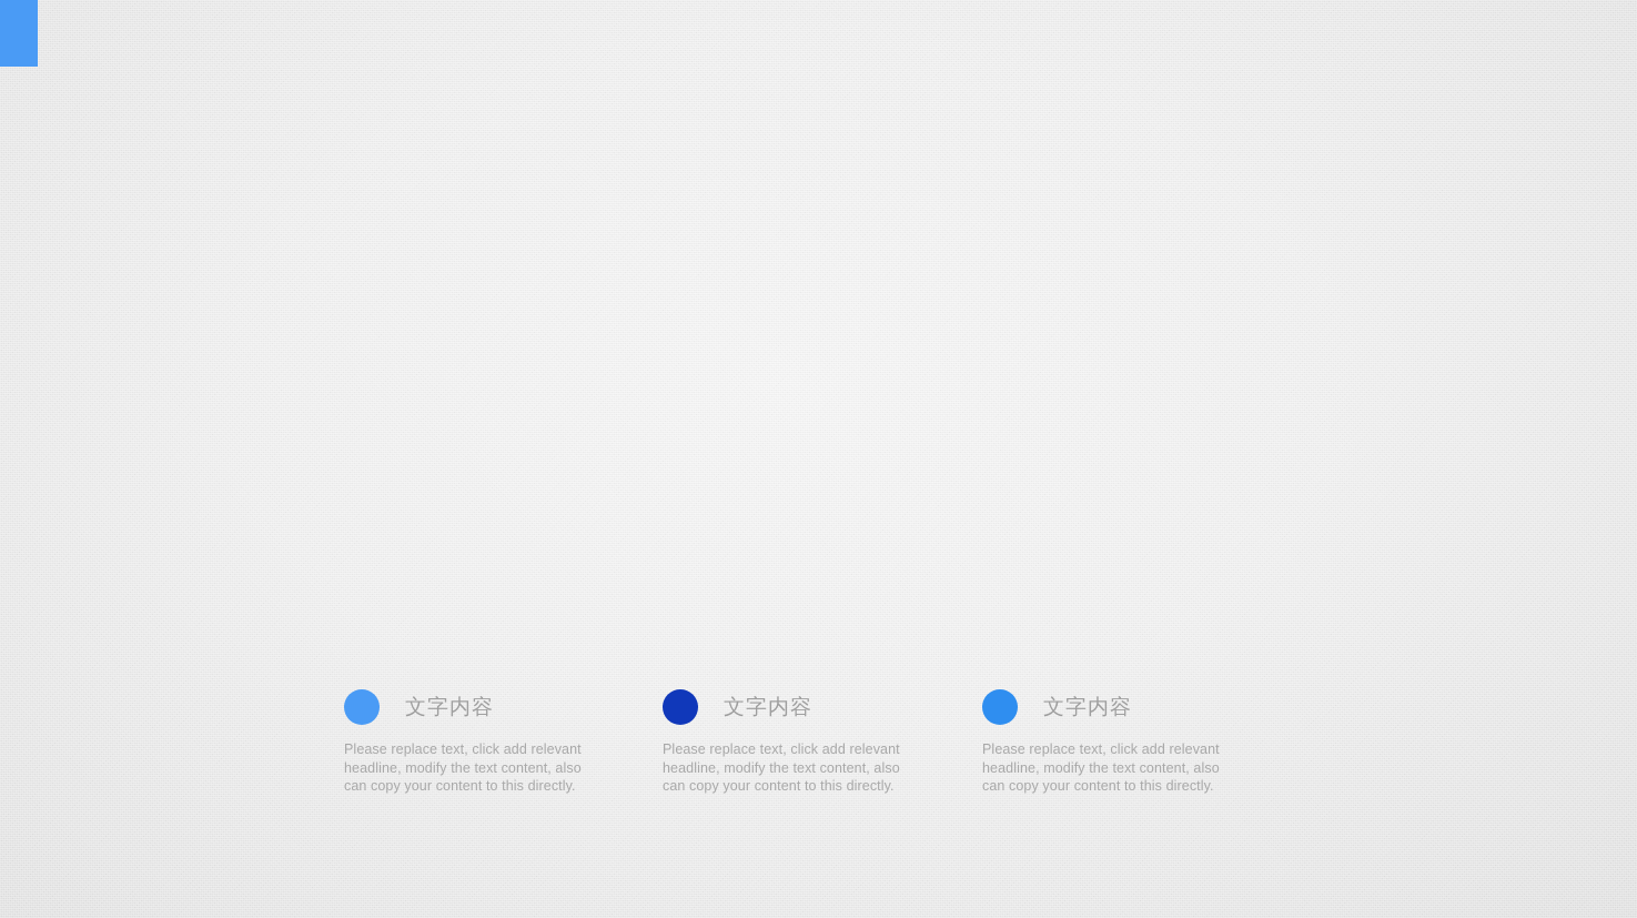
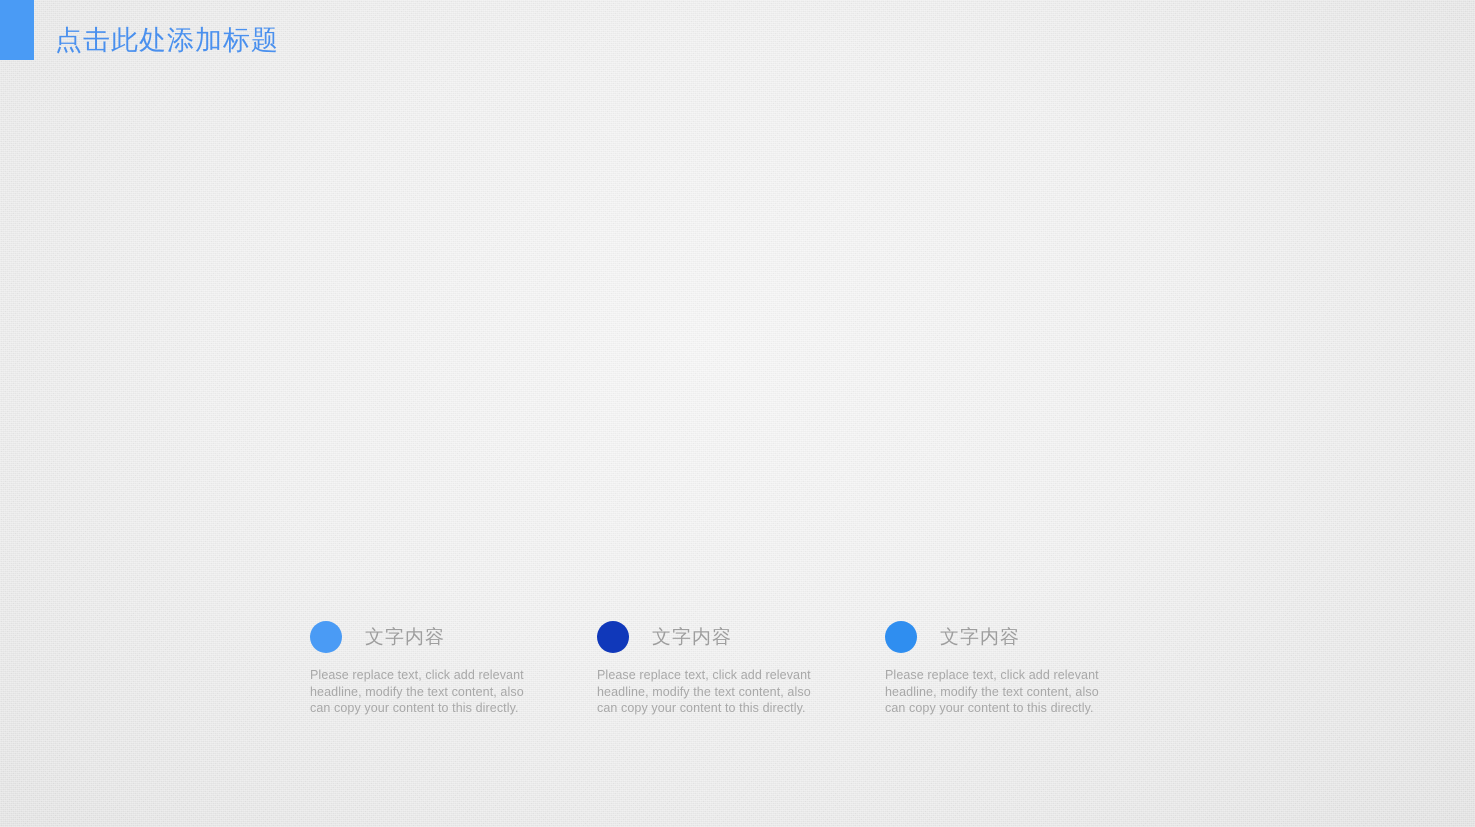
+ 点击此处添加标题
  文字内容
  Please replace text, click add relevant headline, modify the text content, also can copy your content to this directly.
  文字内容
  Please replace text, click add relevant headline, modify the text content, also can copy your content to this directly.
  文字内容
  Please replace text, click add relevant headline, modify the text content, also can copy your content to this directly.
